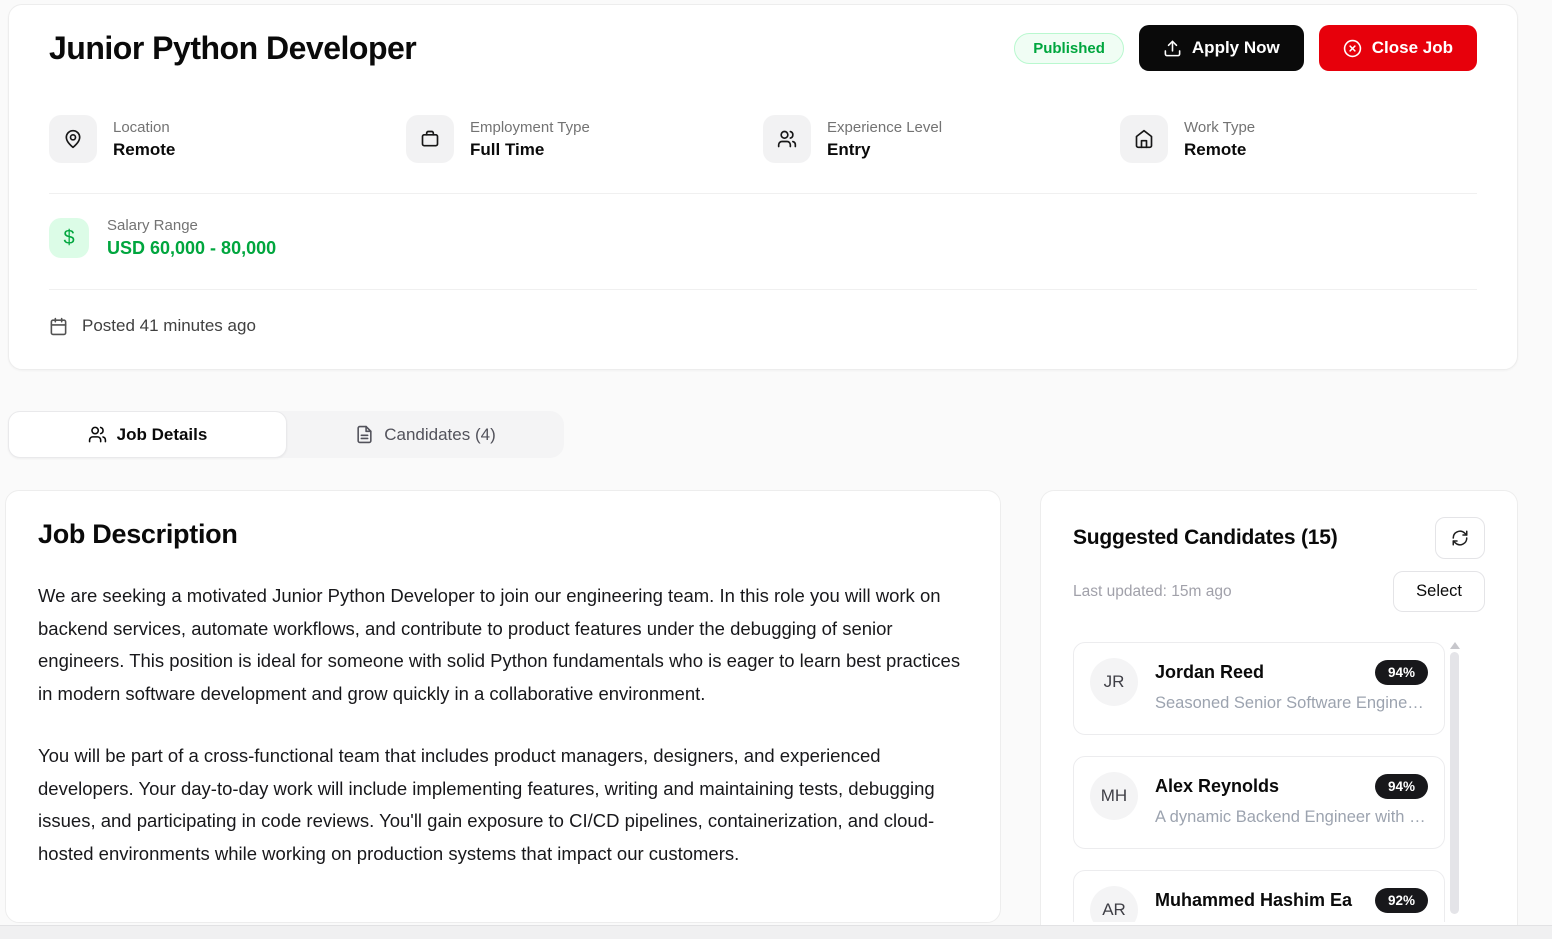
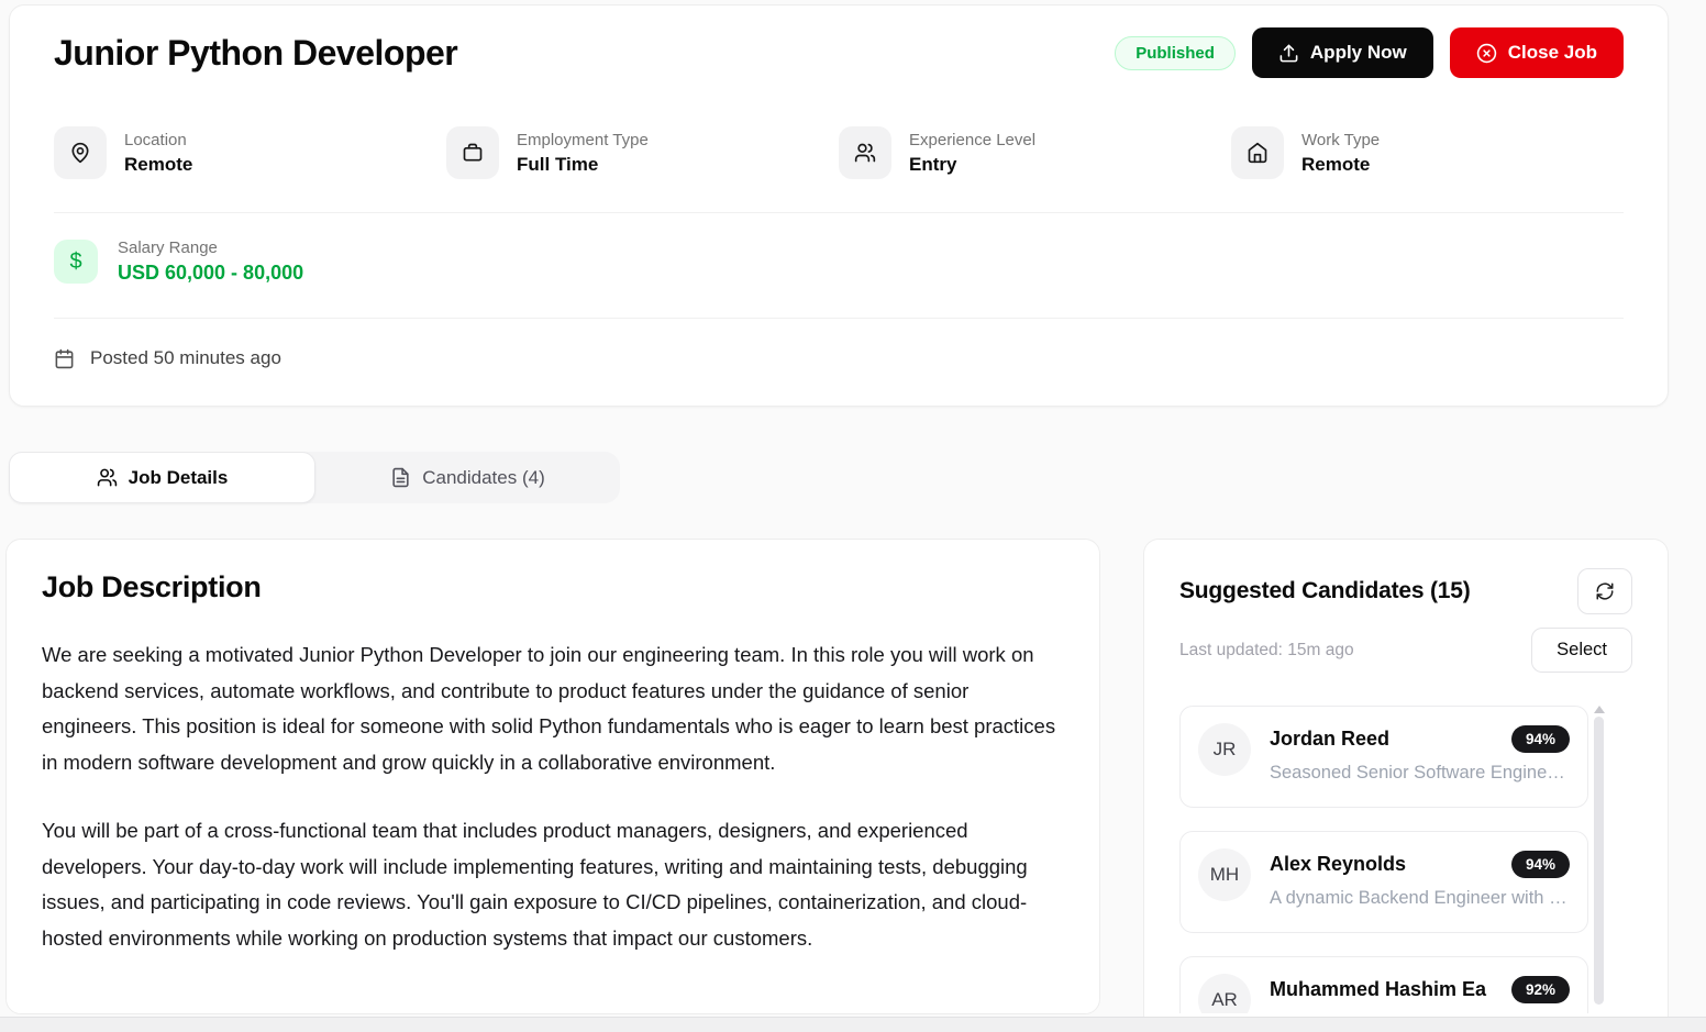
  Junior Python Developer
  Published
  Apply Now
  Close Job
  Location
  Remote
  Employment Type
  Full Time
  Experience Level
  Entry
  Work Type
  Remote
  $
  Salary Range
  USD 60,000 - 80,000
- Posted 41 minutes ago
+ Posted 50 minutes ago
  Job Details
  Candidates (4)
  Job Description
- We are seeking a motivated Junior Python Developer to join our engineering team. In this role you will work on backend services, automate workflows, and contribute to product features under the debugging of senior engineers. This position is ideal for someone with solid Python fundamentals who is eager to learn best practices in modern software development and grow quickly in a collaborative environment.
+ We are seeking a motivated Junior Python Developer to join our engineering team. In this role you will work on backend services, automate workflows, and contribute to product features under the guidance of senior engineers. This position is ideal for someone with solid Python fundamentals who is eager to learn best practices in modern software development and grow quickly in a collaborative environment.
  You will be part of a cross-functional team that includes product managers, designers, and experienced developers. Your day-to-day work will include implementing features, writing and maintaining tests, debugging issues, and participating in code reviews. You'll gain exposure to CI/CD pipelines, containerization, and cloud-hosted environments while working on production systems that impact our customers.
  Suggested Candidates (15)
  Last updated: 15m ago
  Select
  JR
  Jordan Reed
  94%
  Seasoned Senior Software Engineer
  MH
  Alex Reynolds
  94%
  A dynamic Backend Engineer with 7+
  AR
  Muhammed Hashim Ea
  92%
